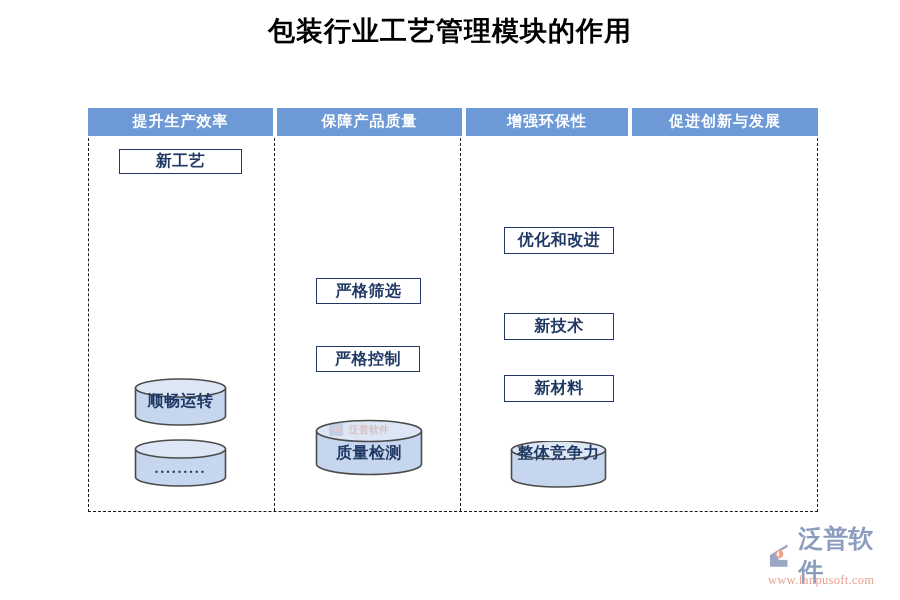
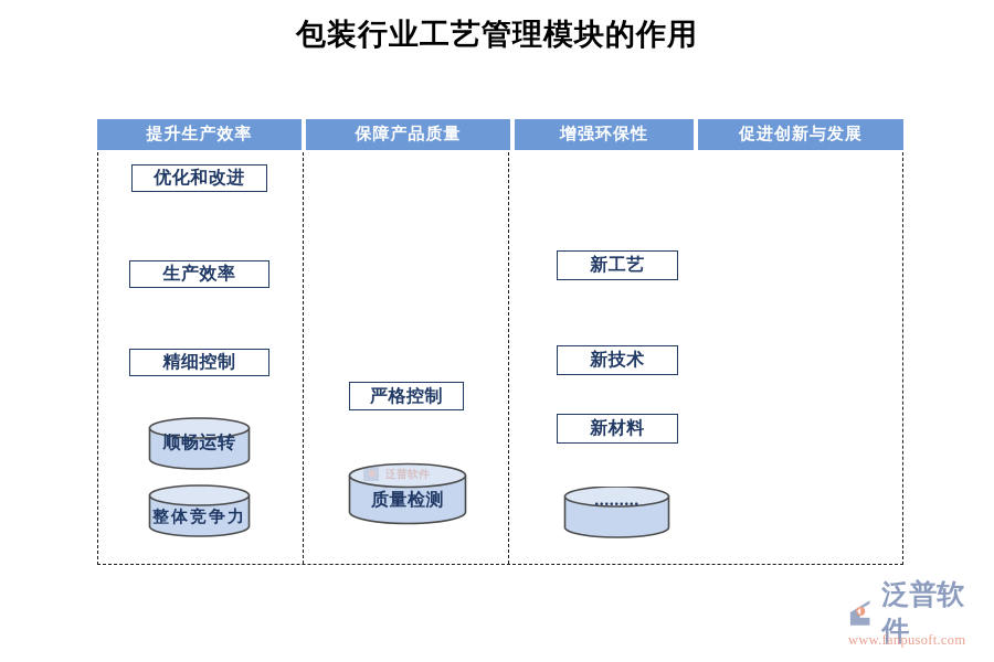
  包装行业工艺管理模块的作用
  提升生产效率
  保障产品质量
  增强环保性
  促进创新与发展
- 新工艺
+ 优化和改进
+ 生产效率
+ 精细控制
  顺畅运转
- .........
+ 整体竞争力
- 严格筛选
  严格控制
  泛普软件
  质量检测
- 优化和改进
+ 新工艺
  新技术
  新材料
- 整体竞争力
+ .........
  泛普软件
  www.fanpusoft.com
